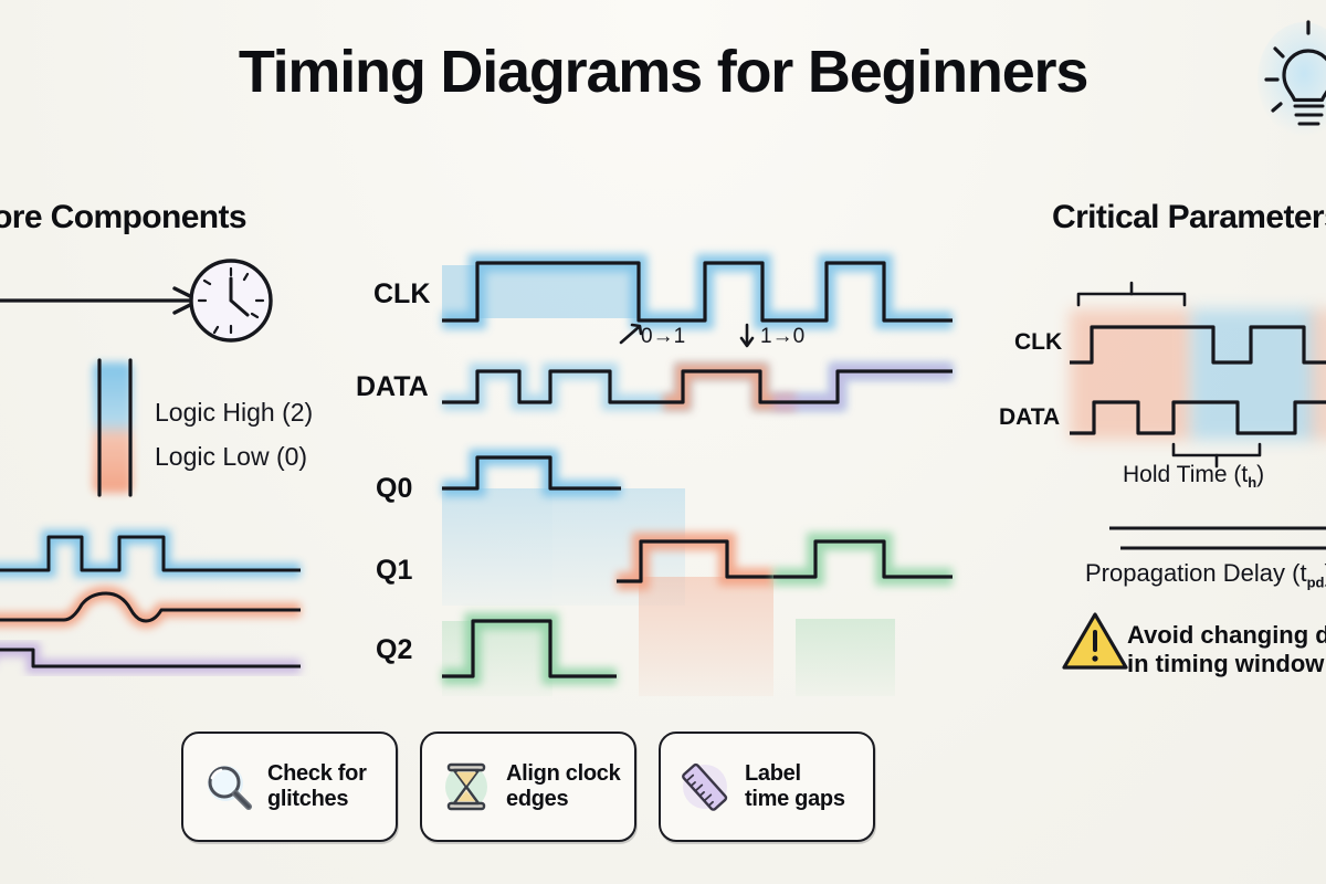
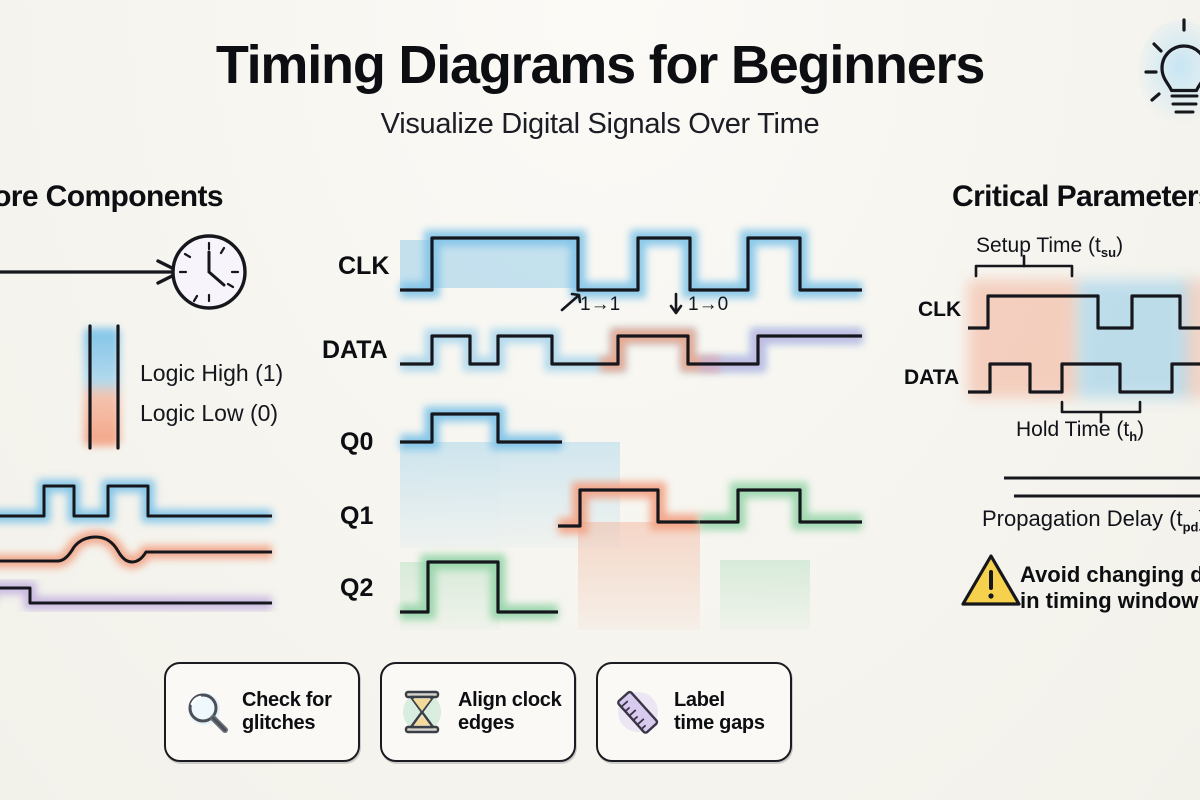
  Timing Diagrams for Beginners
+ Visualize Digital Signals Over Time
  ore Components
  Critical Parameter
- Logic High (2)
+ Logic High (1)
  Logic Low (0)
  CLK
  DATA
  Q0
  Q1
  Q2
- 0→1
+ 1→1
  1→0
  CLK
  DATA
+ Setup Time (tsu)
  Hold Time (th)
  Propagation Delay (tpd
  Avoid changing d
  in timing window
  Check for
  glitches
  Align clock
  edges
  Label
  time gaps
